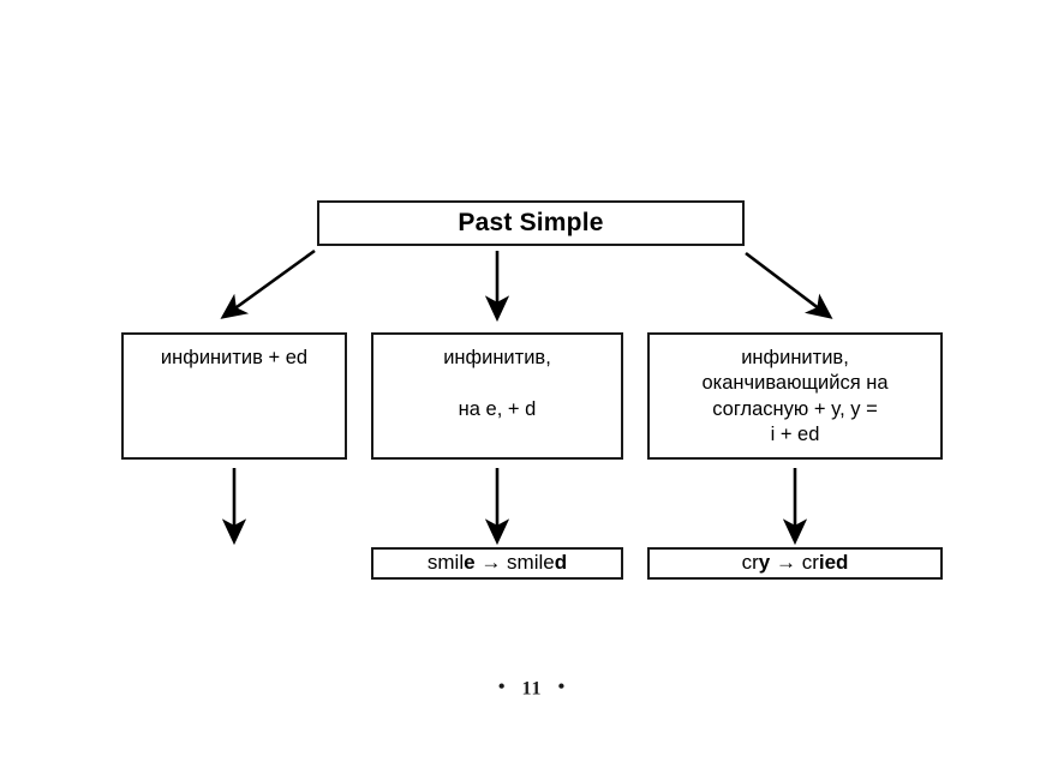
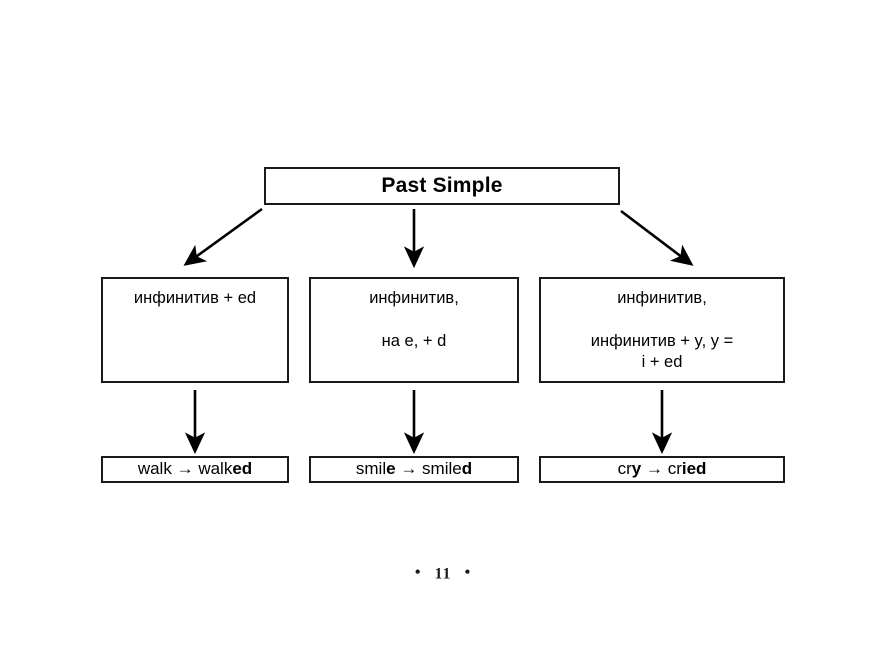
  Past Simple
  инфинитив + ed
  инфинитив,
  на e, + d
  инфинитив,
- оканчивающийся на
- согласную + y, y =
+ инфинитив + y, y =
  i + ed
+ walk → walked
  smile → smiled
  cry → cried
  • 11 •
